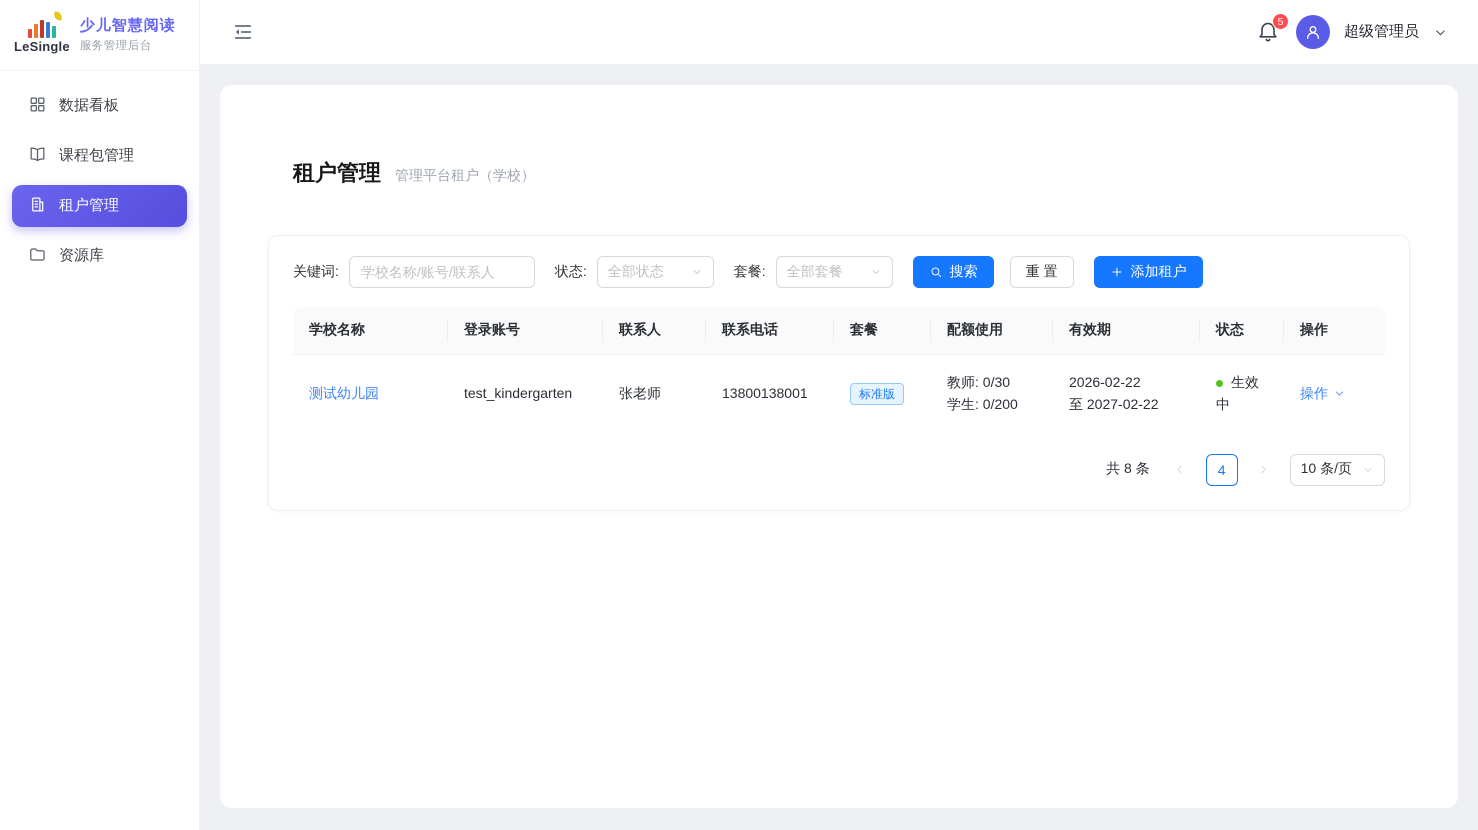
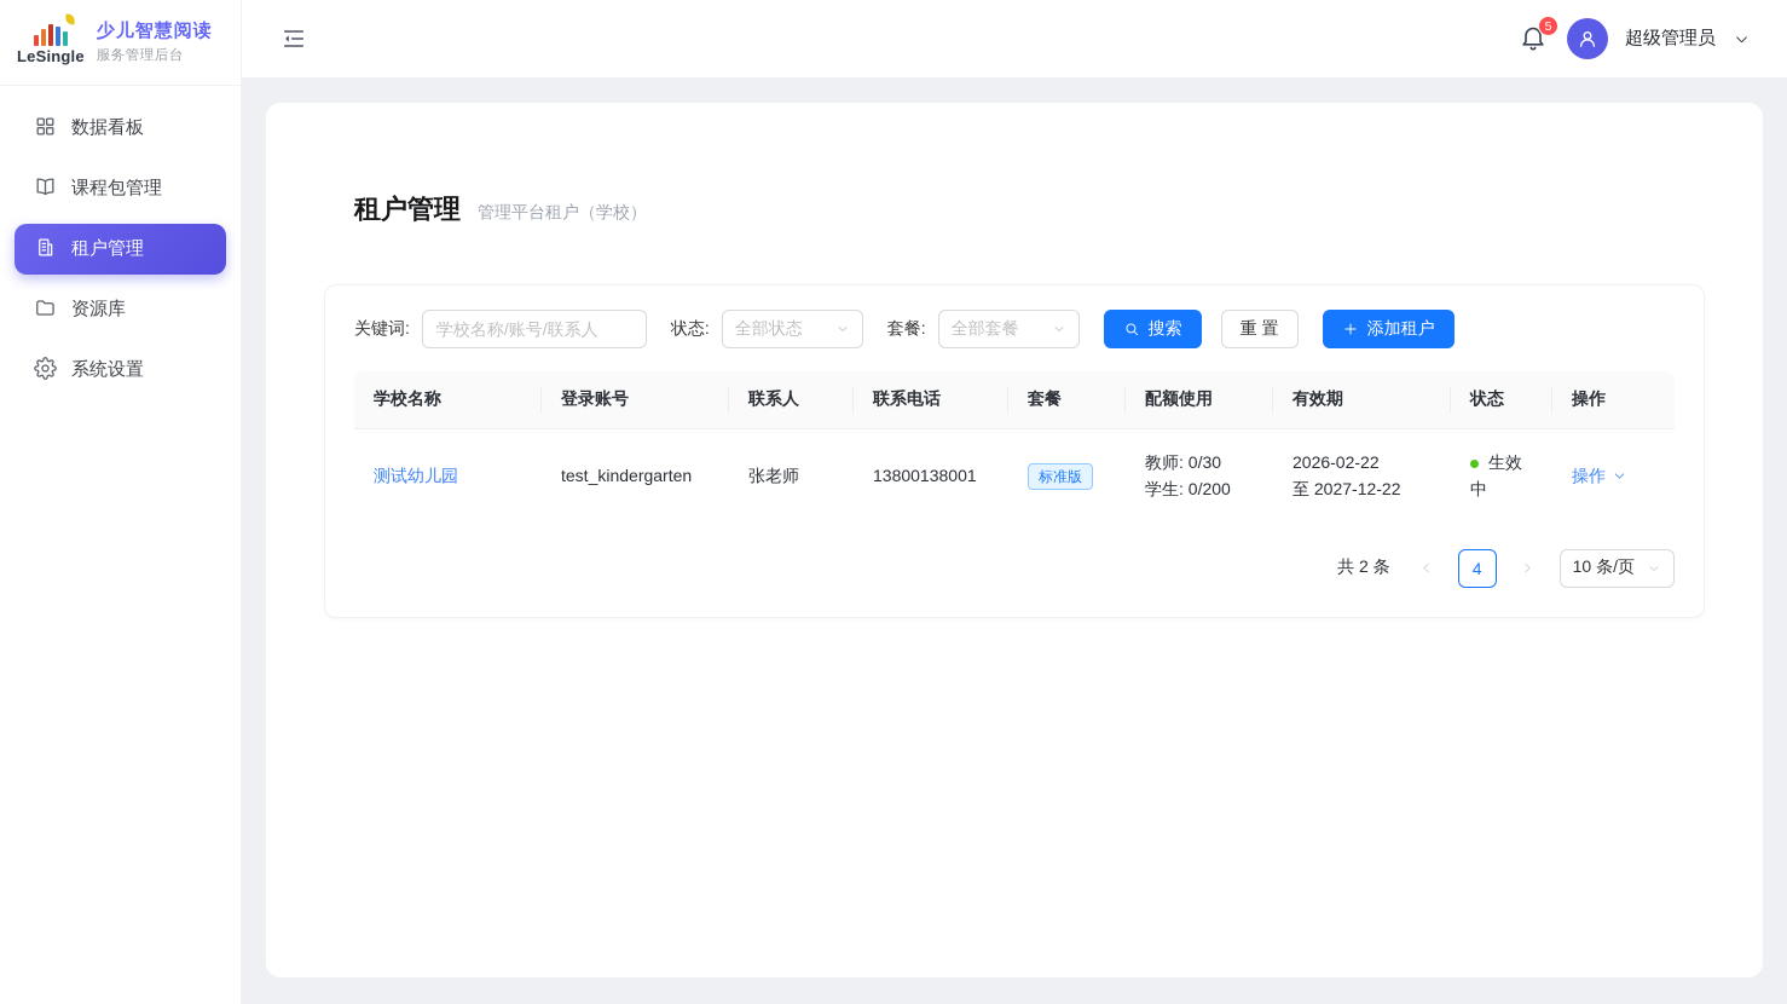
  LeSingle
  少儿智慧阅读
  服务管理后台
  数据看板
  课程包管理
  租户管理
  资源库
+ 系统设置
  5
  超级管理员
  租户管理
  管理平台租户（学校）
  关键词:
  学校名称/账号/联系人
  状态:
  全部状态
  套餐:
  全部套餐
  搜索
  重 置
  添加租户
  学校名称	登录账号	联系人	联系电话	套餐	配额使用	有效期	状态	操作
- 测试幼儿园	test_kindergarten	张老师	13800138001	标准版	教师: 0/30 学生: 0/200	2026-02-22 至 2027-02-22	生效中	操作
+ 测试幼儿园	test_kindergarten	张老师	13800138001	标准版	教师: 0/30 学生: 0/200	2026-02-22 至 2027-12-22	生效中	操作
- 共 8 条
+ 共 2 条
  4
  10 条/页
